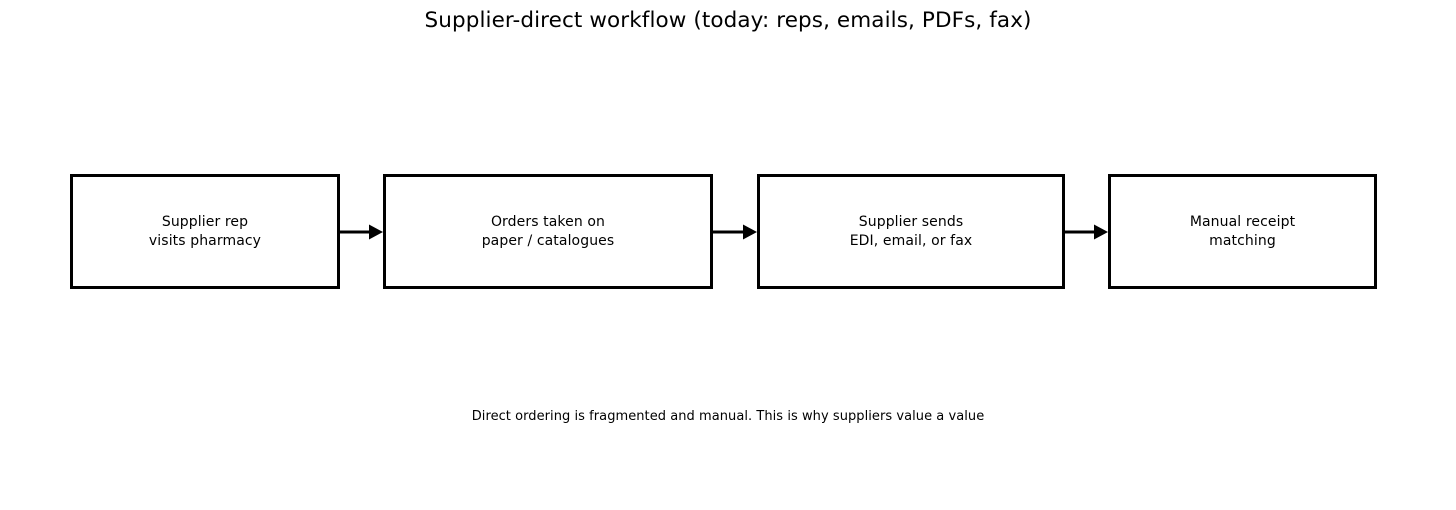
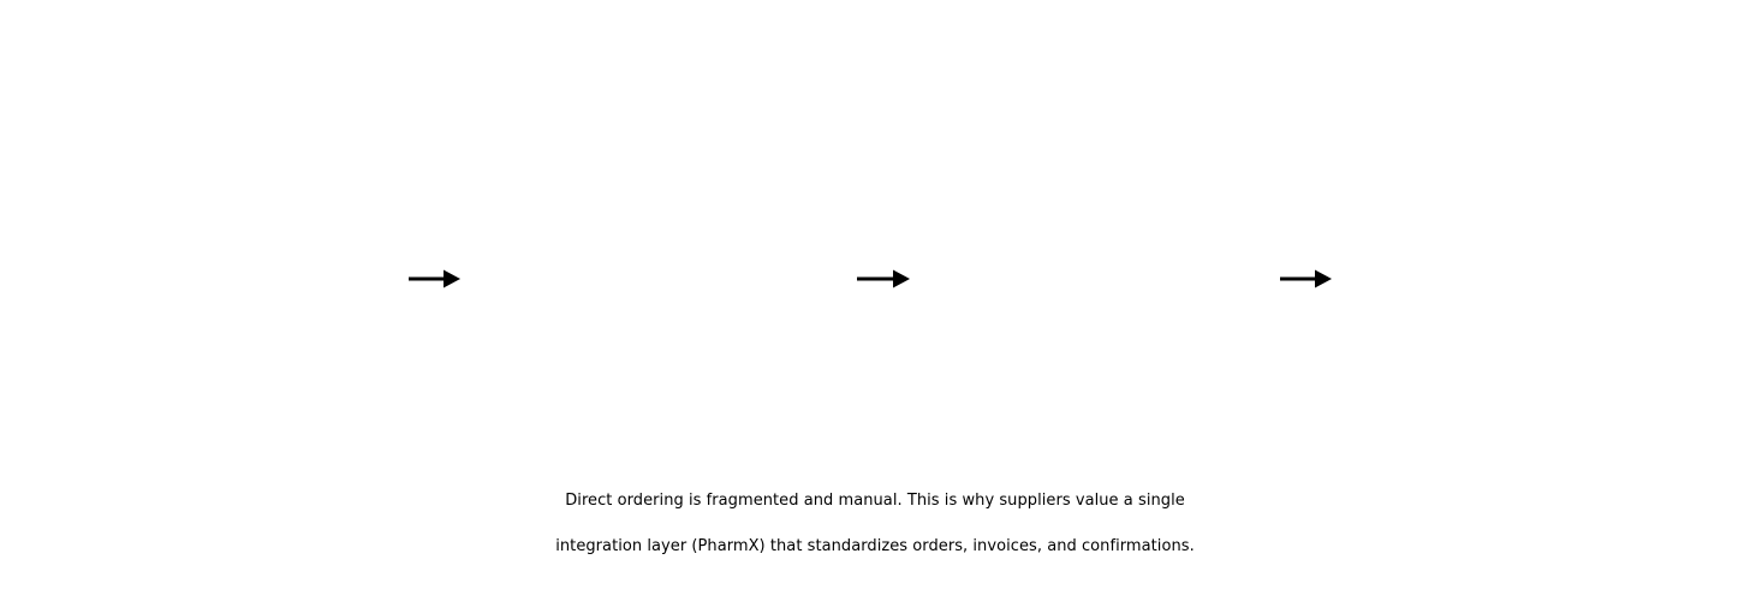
- Supplier-direct workflow (today: reps, emails, PDFs, fax)
- Supplier rep
- visits pharmacy
- Orders taken on
- paper / catalogues
- Supplier sends
- EDI, email, or fax
- Manual receipt
- matching
- Direct ordering is fragmented and manual. This is why suppliers value a value
+ Direct ordering is fragmented and manual. This is why suppliers value a single
+ integration layer (PharmX) that standardizes orders, invoices, and confirmations.
